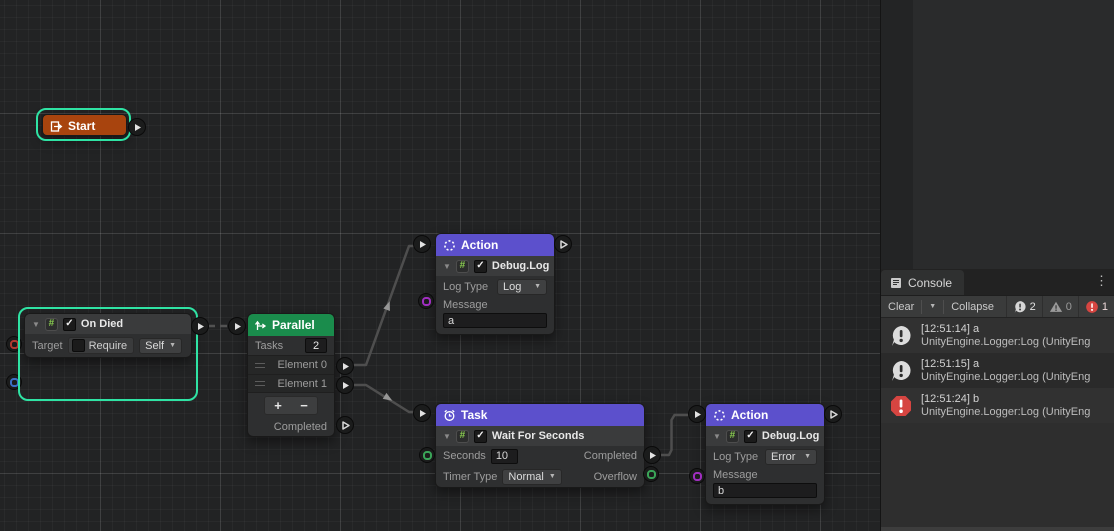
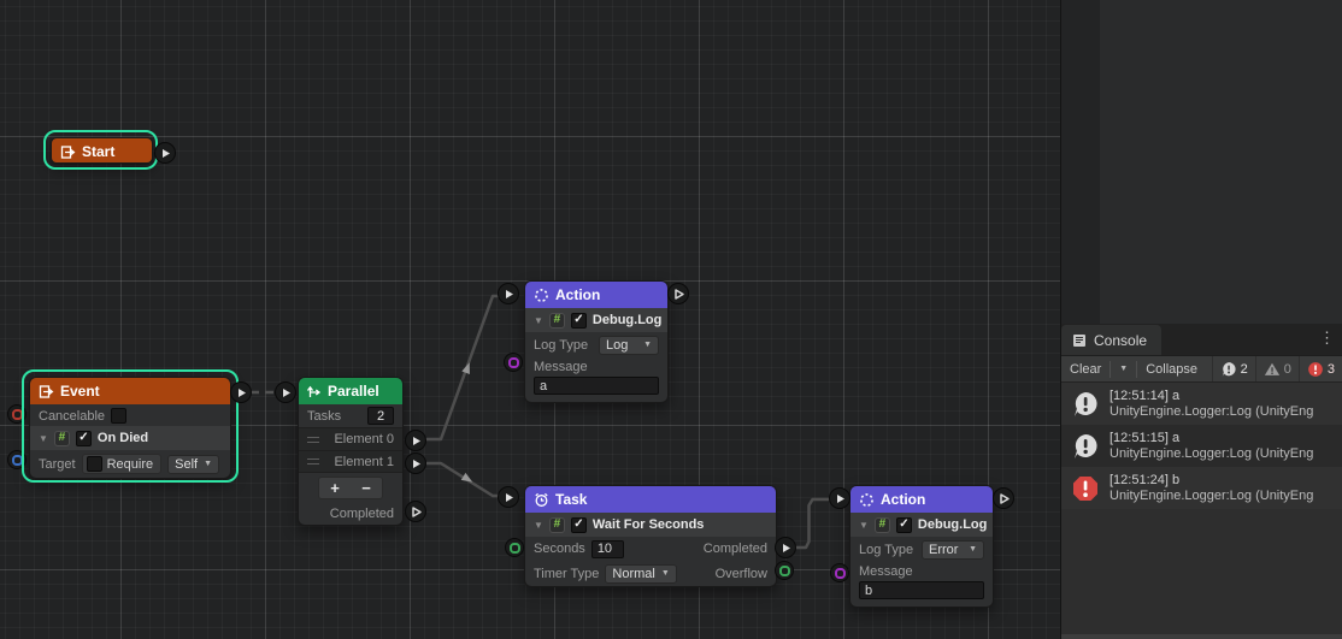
  Start
+ Event
+ Cancelable
  ▼
  #
  ✓
  On Died
  Target
  Require
  Self
  Parallel
  Tasks
  2
  Element 0
  Element 1
  +
  −
  Completed
  Action
  ▼
  #
  ✓
  Debug.Log
  Log Type
  Log
  Message
  a
  Task
  ▼
  #
  ✓
  Wait For Seconds
  Seconds
  10
  Completed
  Timer Type
  Normal
  Overflow
  Action
  ▼
  #
  ✓
  Debug.Log
  Log Type
  Error
  Message
  b
  Console
  ⋮
  Clear
  Collapse
  2
  0
- 1
+ 3
  [12:51:14] a
  UnityEngine.Logger:Log (UnityEng
  [12:51:15] a
  UnityEngine.Logger:Log (UnityEng
  [12:51:24] b
  UnityEngine.Logger:Log (UnityEng
